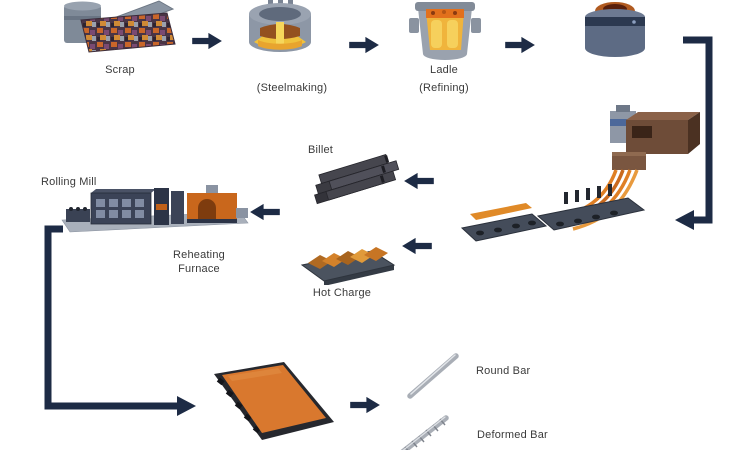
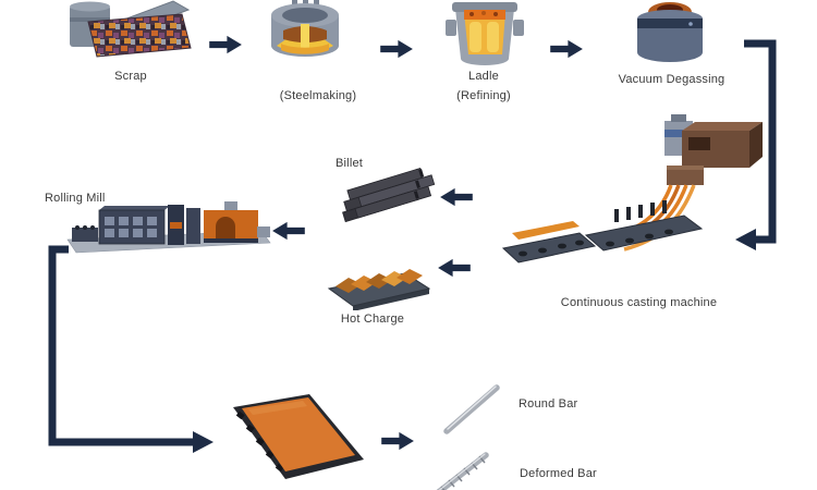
  Scrap
  (Steelmaking)
  Ladle
  (Refining)
+ Vacuum Degassing
+ Continuous casting machine
  Billet
  Hot Charge
  Rolling Mill
- Reheating
- Furnace
  Round Bar
  Deformed Bar
